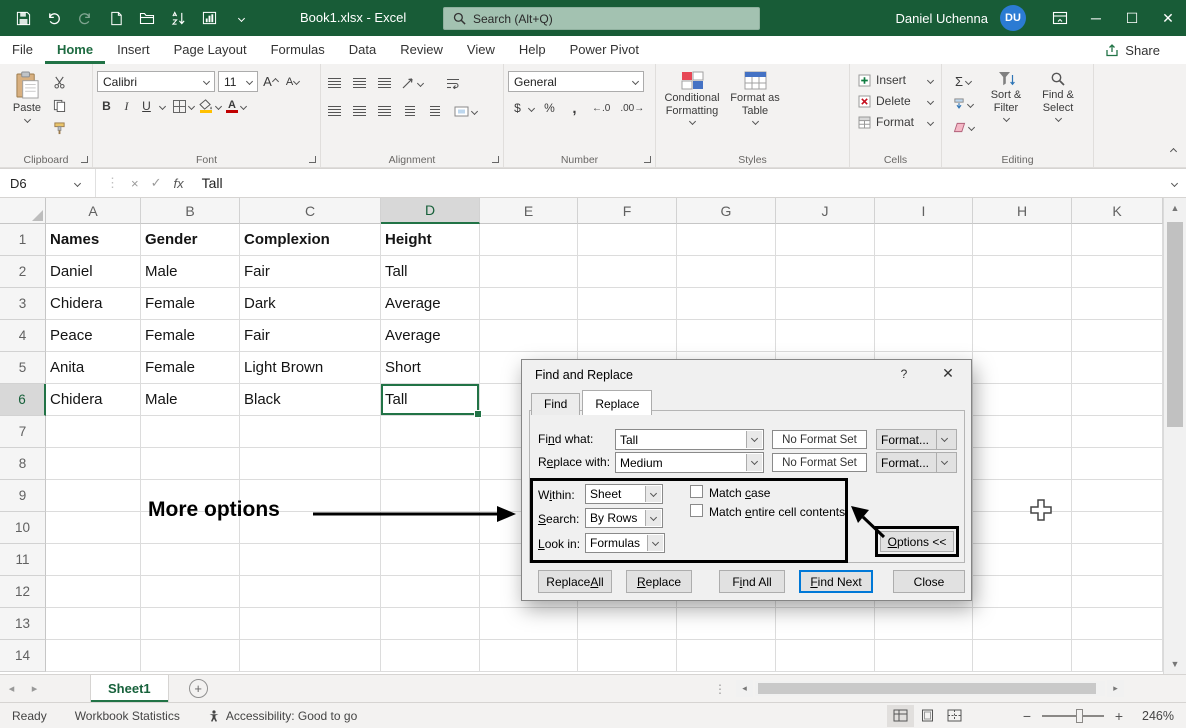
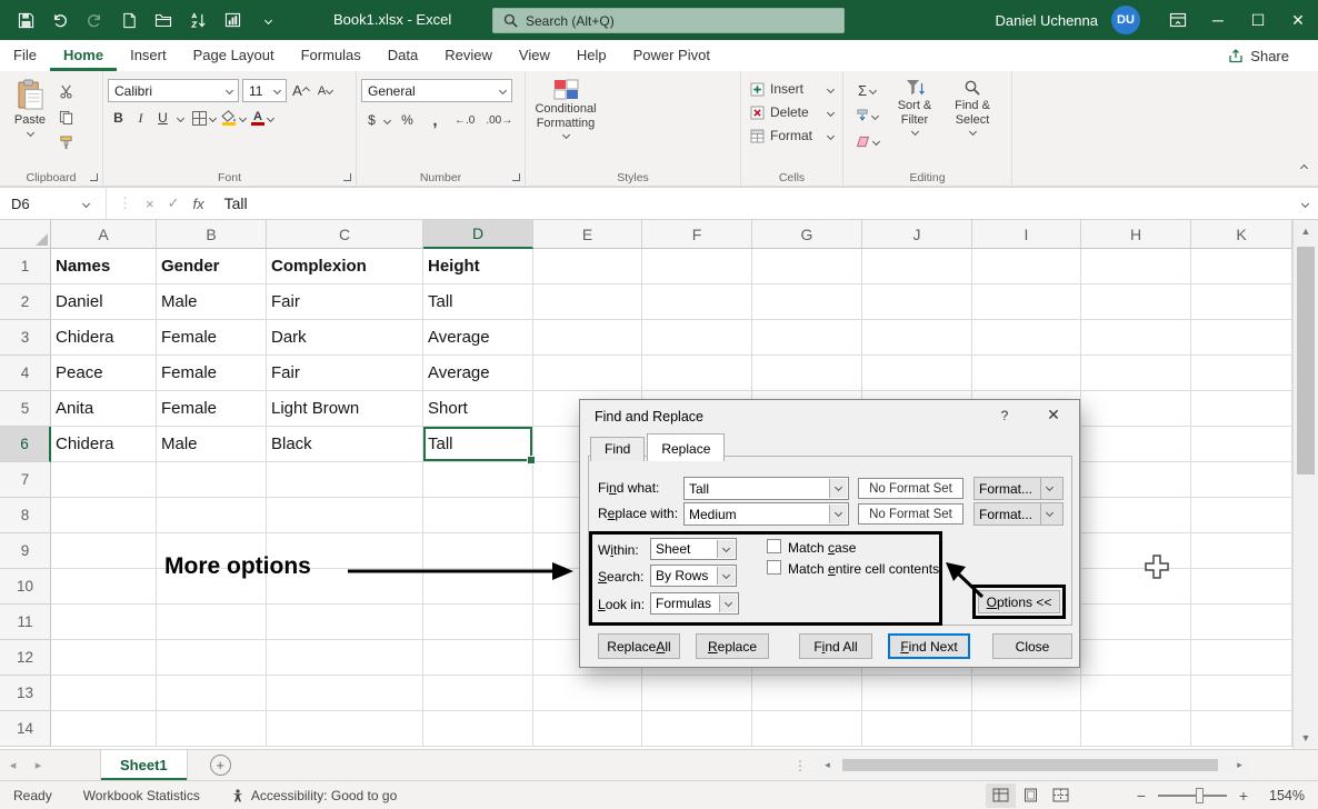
  Book1.xlsx - Excel
  Search (Alt+Q)
  Daniel Uchenna
  DU
  ─
  ☐
  ✕
  File
  Home
  Insert
  Page Layout
  Formulas
  Data
  Review
  View
  Help
  Power Pivot
  Share
  Paste
  Clipboard
  Calibri
  11
  A
  A
  B
  I
  U
  A
  Font
- Alignment
  General
  $
  %
  ,
  ←.0
  .00→
  Number
  Conditional Formatting
- Format as Table
  Styles
  Insert
  Delete
  Format
  Cells
  Σ
  Sort & Filter
  Find & Select
  Editing
  D6
  ⋮
  ×
  ✓
  fx
  Tall
  A
  B
  C
  D
  E
  F
  G
  J
  I
  H
  K
  1
  Names
  Gender
  Complexion
  Height
  2
  Daniel
  Male
  Fair
  Tall
  3
  Chidera
  Female
  Dark
  Average
  4
  Peace
  Female
  Fair
  Average
  5
  Anita
  Female
  Light Brown
  Short
  6
  Chidera
  Male
  Black
  Tall
  7
  8
  9
  10
  11
  12
  13
  14
  ▲
  ▼
  More options
  Find and Replace
  ?
  ✕
  Find
  Replace
  Find what:
  Tall
  No Format Set
  Format...
  Replace with:
  Medium
  No Format Set
  Format...
  Within:
  Sheet
  Match case
  Match entire cell contents
  Search:
  By Rows
  Look in:
  Formulas
  O
  ptions <<
  Replace
  A
  ll
  R
  eplace
  F
  i
  nd All
  F
  ind Next
  Close
  ◂
  ▸
  Sheet1
  +
  ⋮
  ◂
  ▸
  Ready
  Workbook Statistics
  Accessibility: Good to go
  −
  +
- 246%
+ 154%
